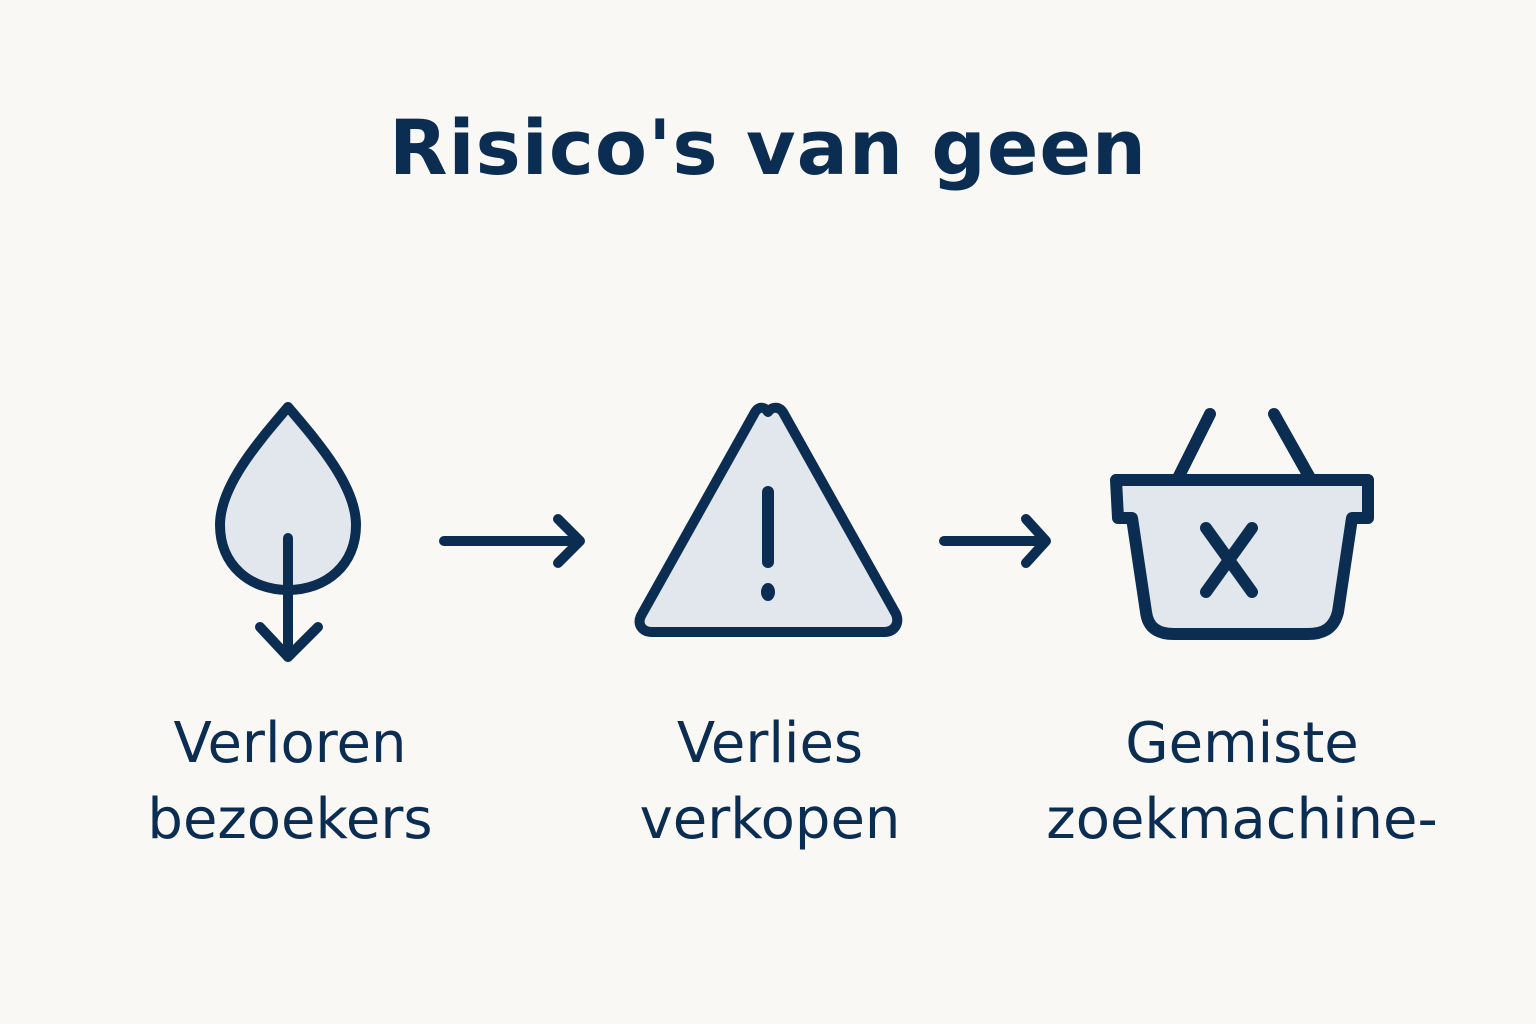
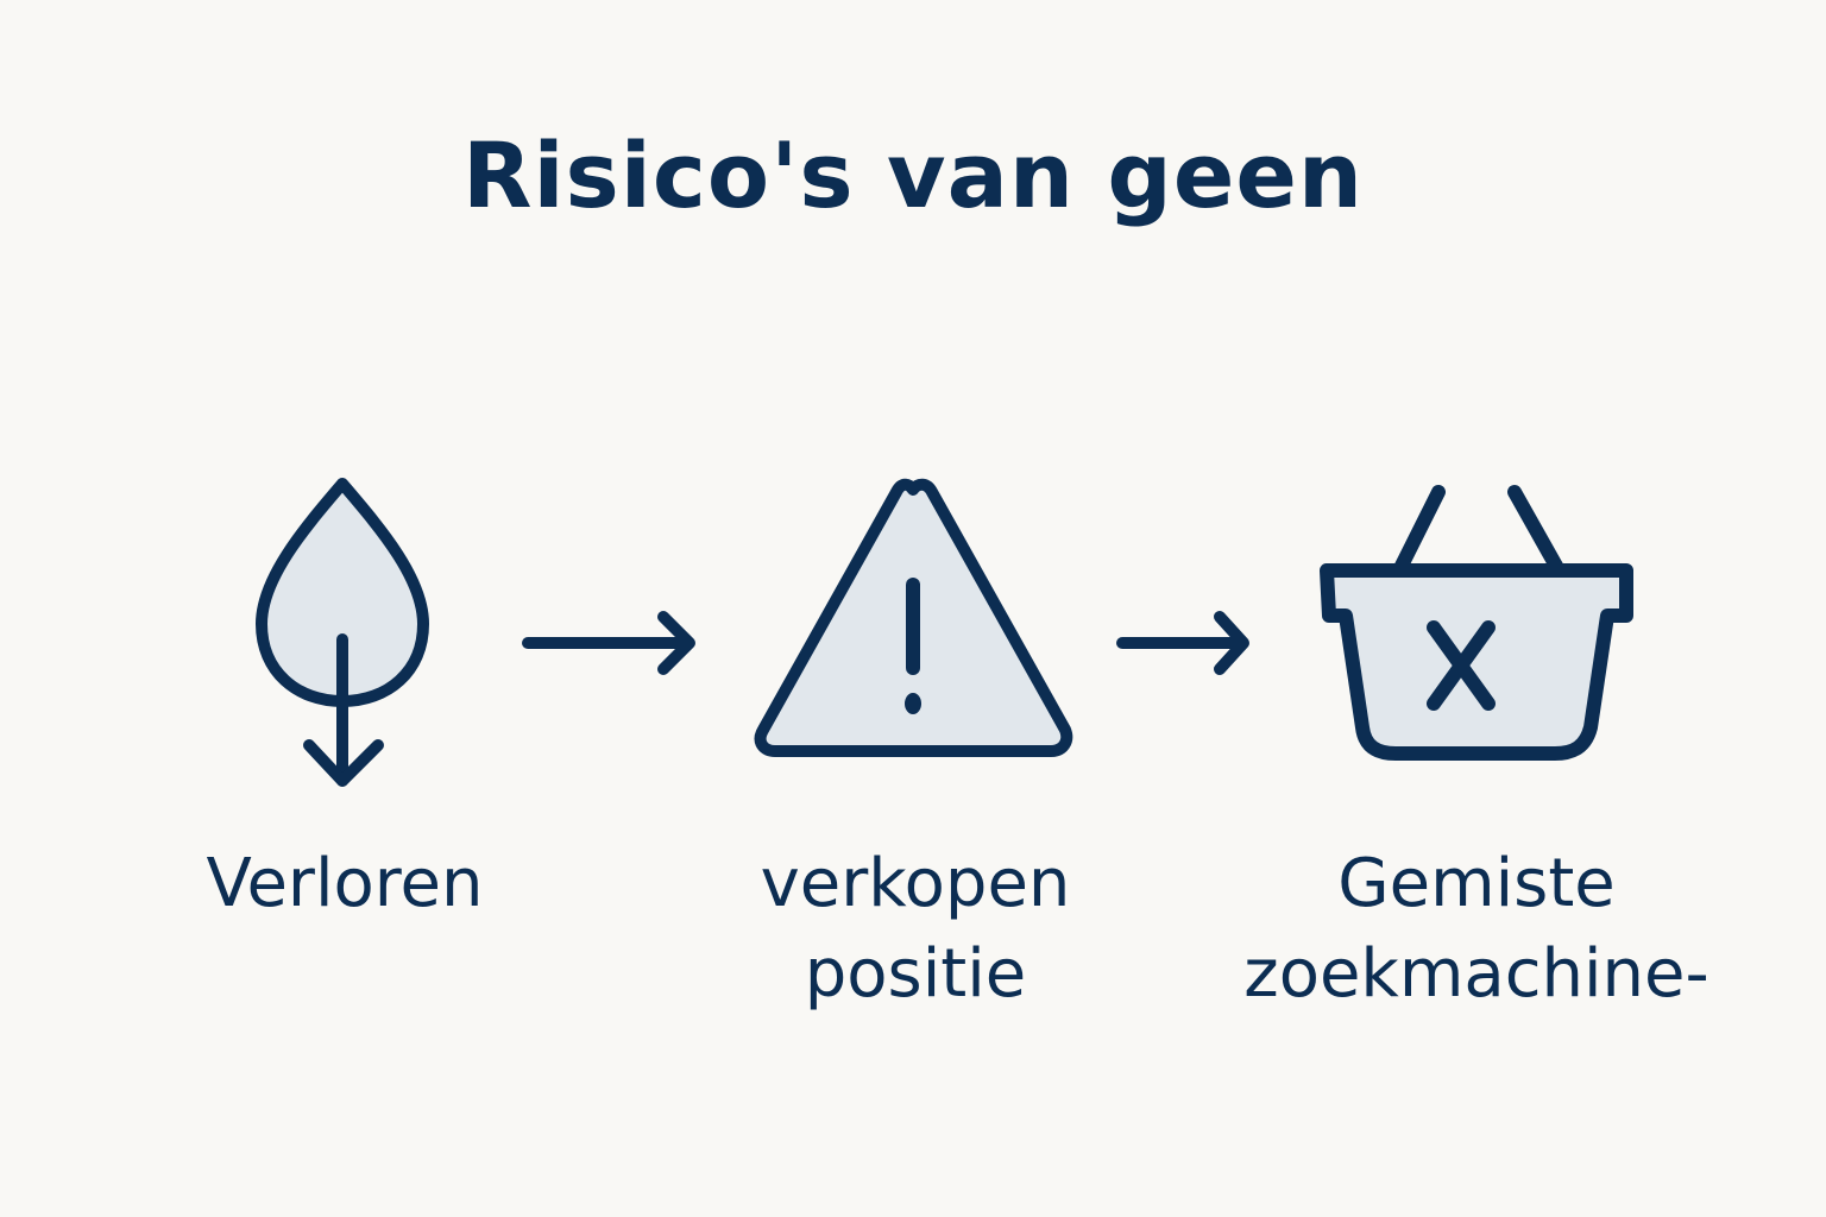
  Risico's van geen
  Verloren
- bezoekers
- Verlies
  verkopen
+ positie
  Gemiste
  zoekmachine-
